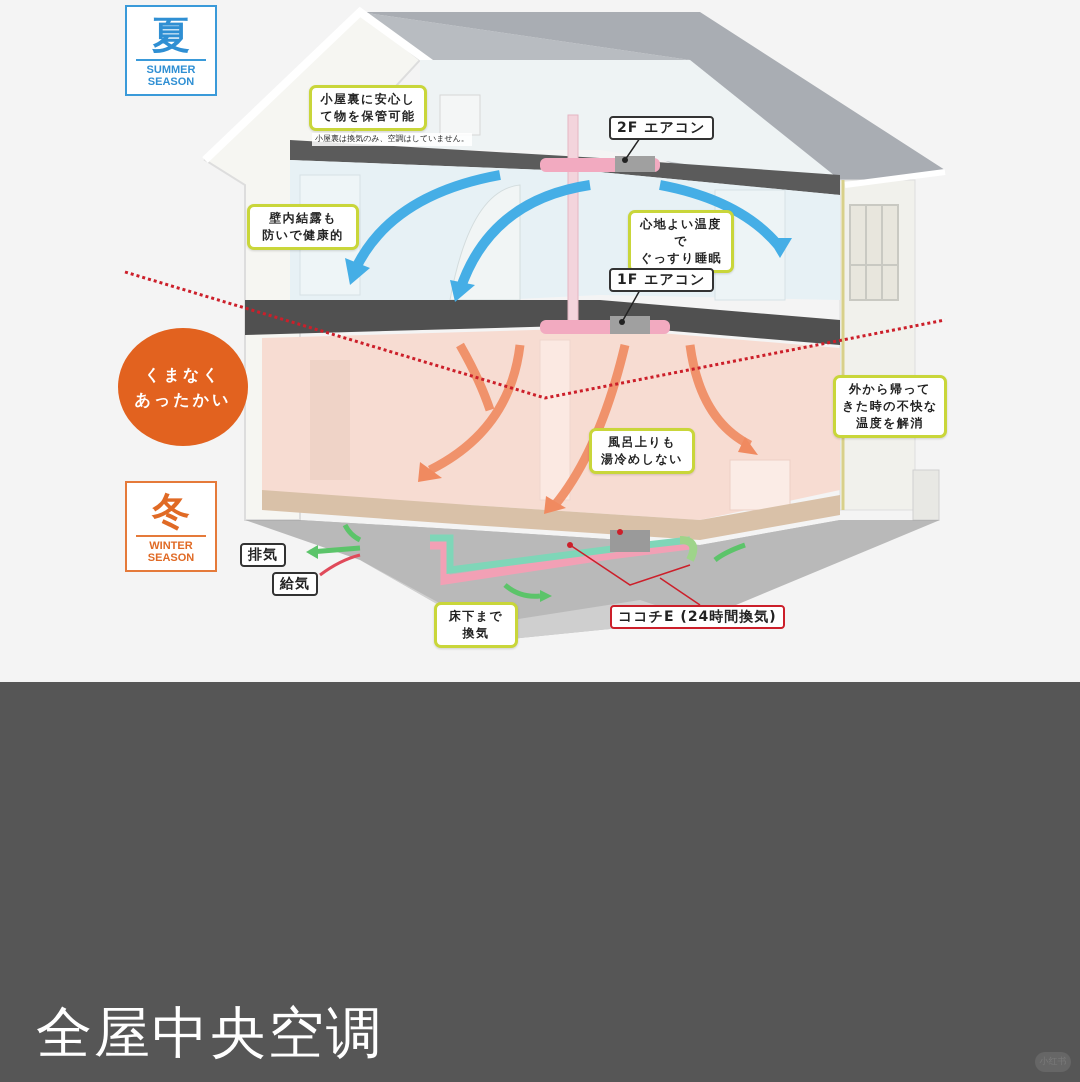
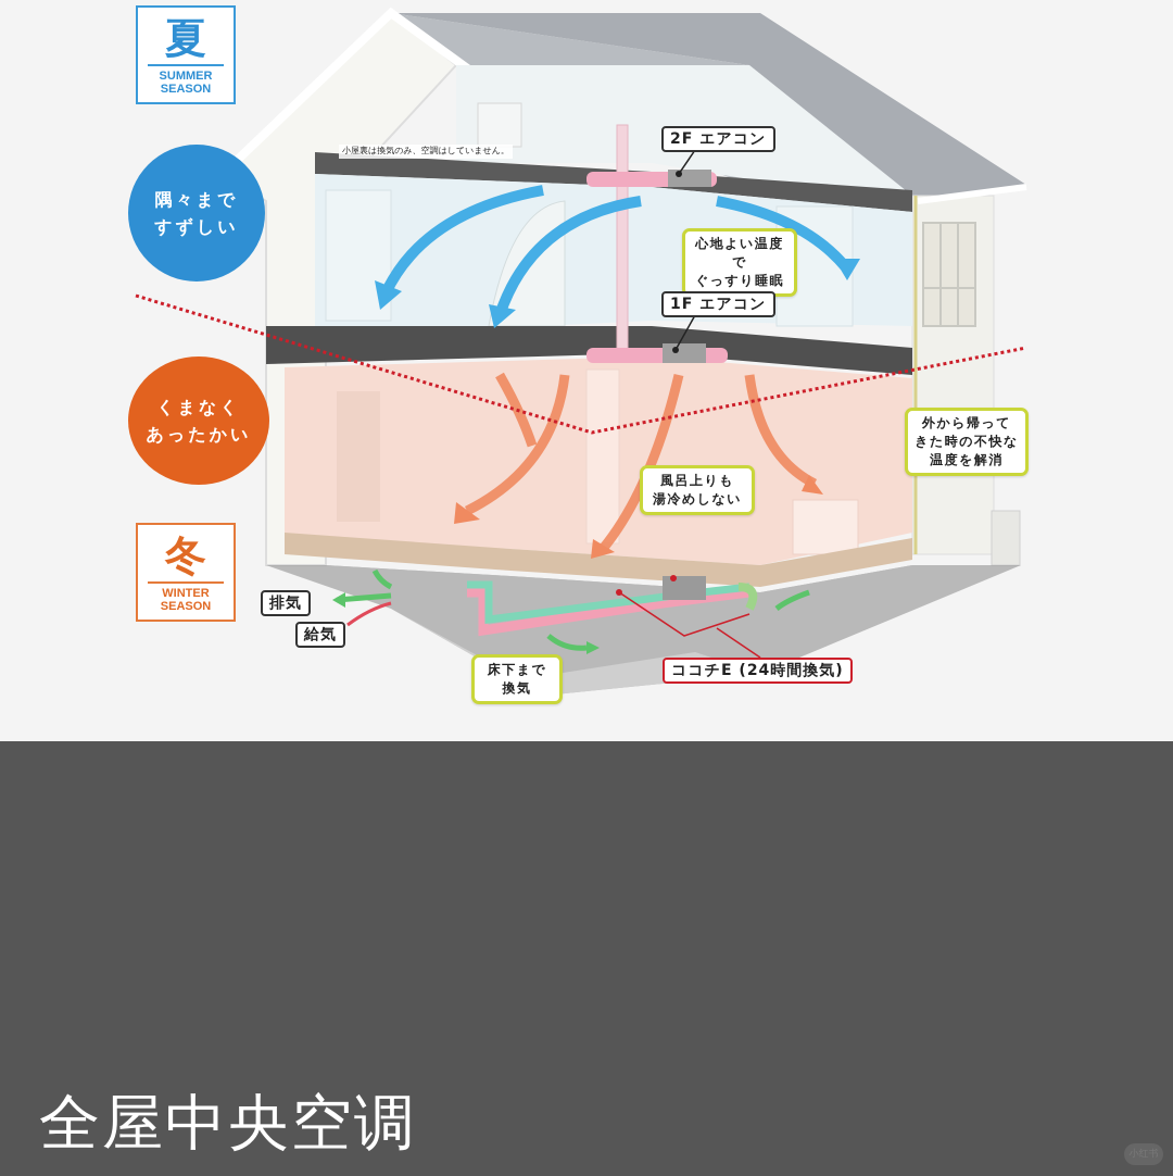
  夏
  SUMMER
  SEASON
+ 隅々まで
+ すずしい
  くまなく
  あったかい
  冬
  WINTER
  SEASON
- 小屋裏に安心し
- て物を保管可能
  小屋裏は換気のみ、空調はしていません。
- 壁内結露も
- 防いで健康的
  心地よい温度で
  ぐっすり睡眠
  風呂上りも
  湯冷めしない
  外から帰って
  きた時の不快な
  温度を解消
  床下まで
  換気
  2F エアコン
  1F エアコン
  排気
  給気
  ココチE (24時間換気)
  全屋中央空调
